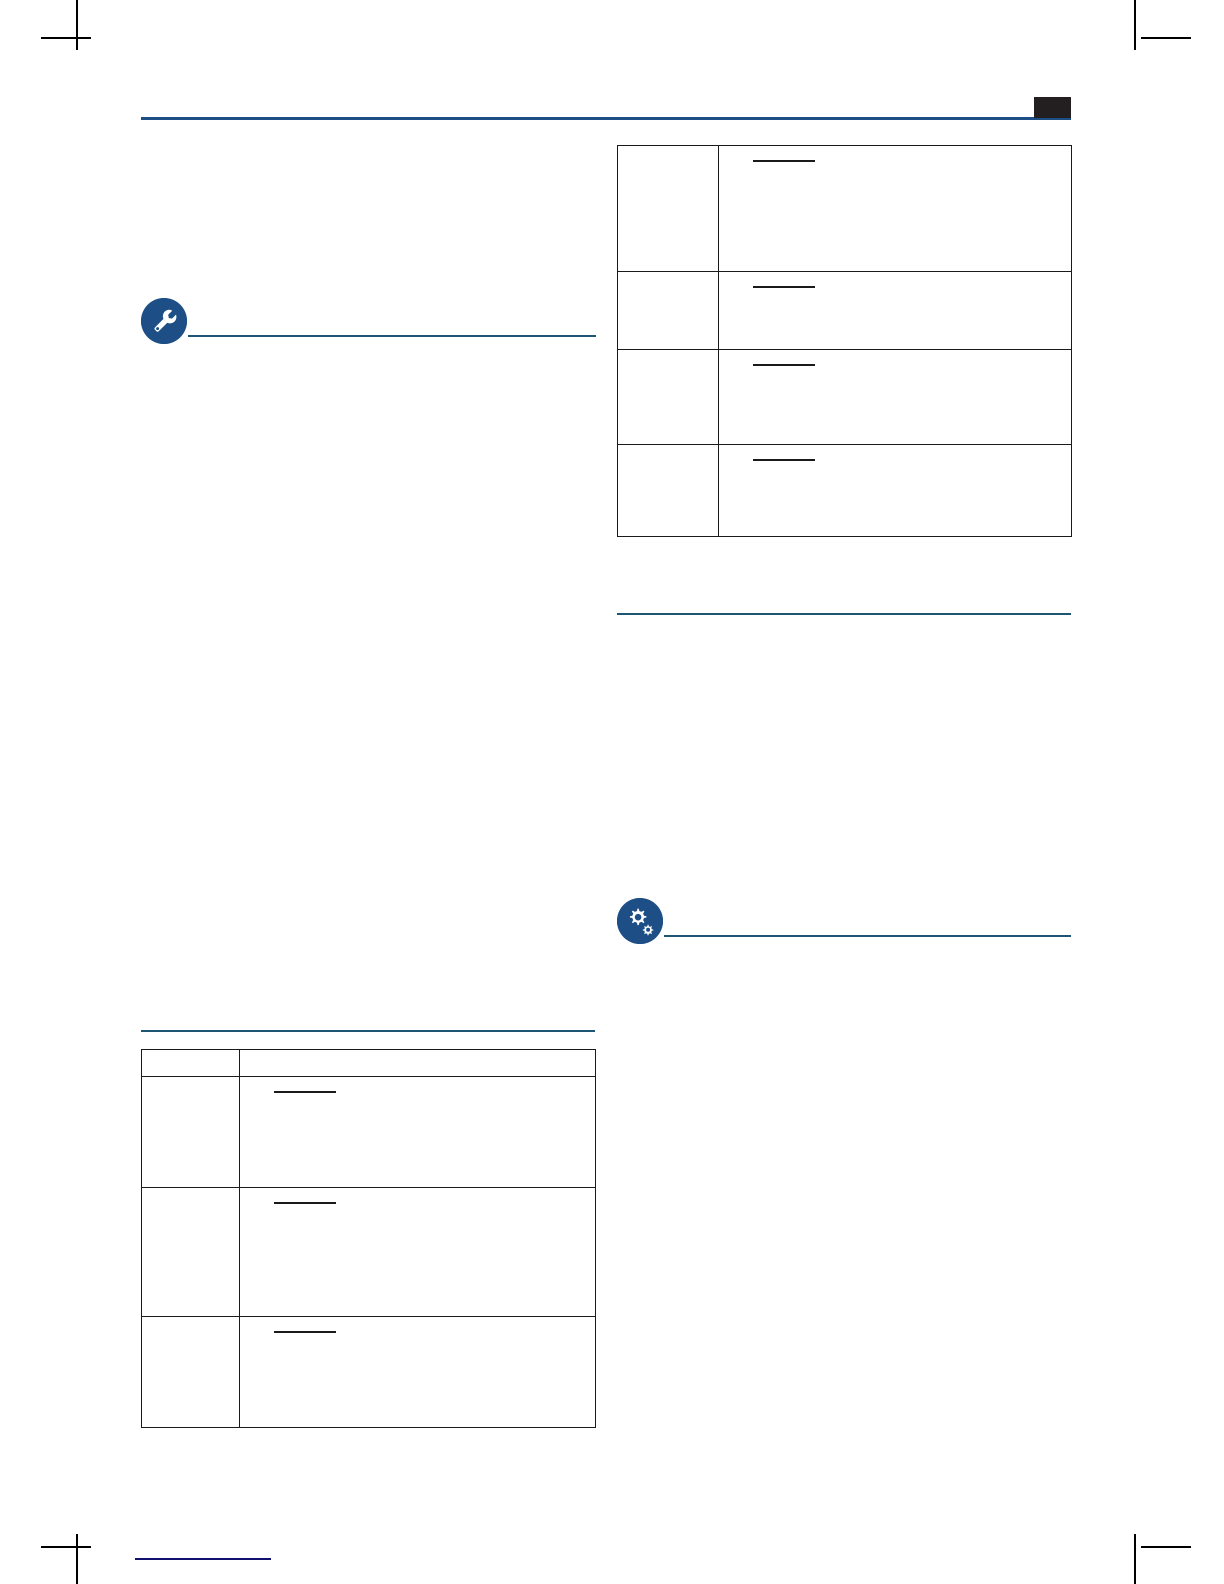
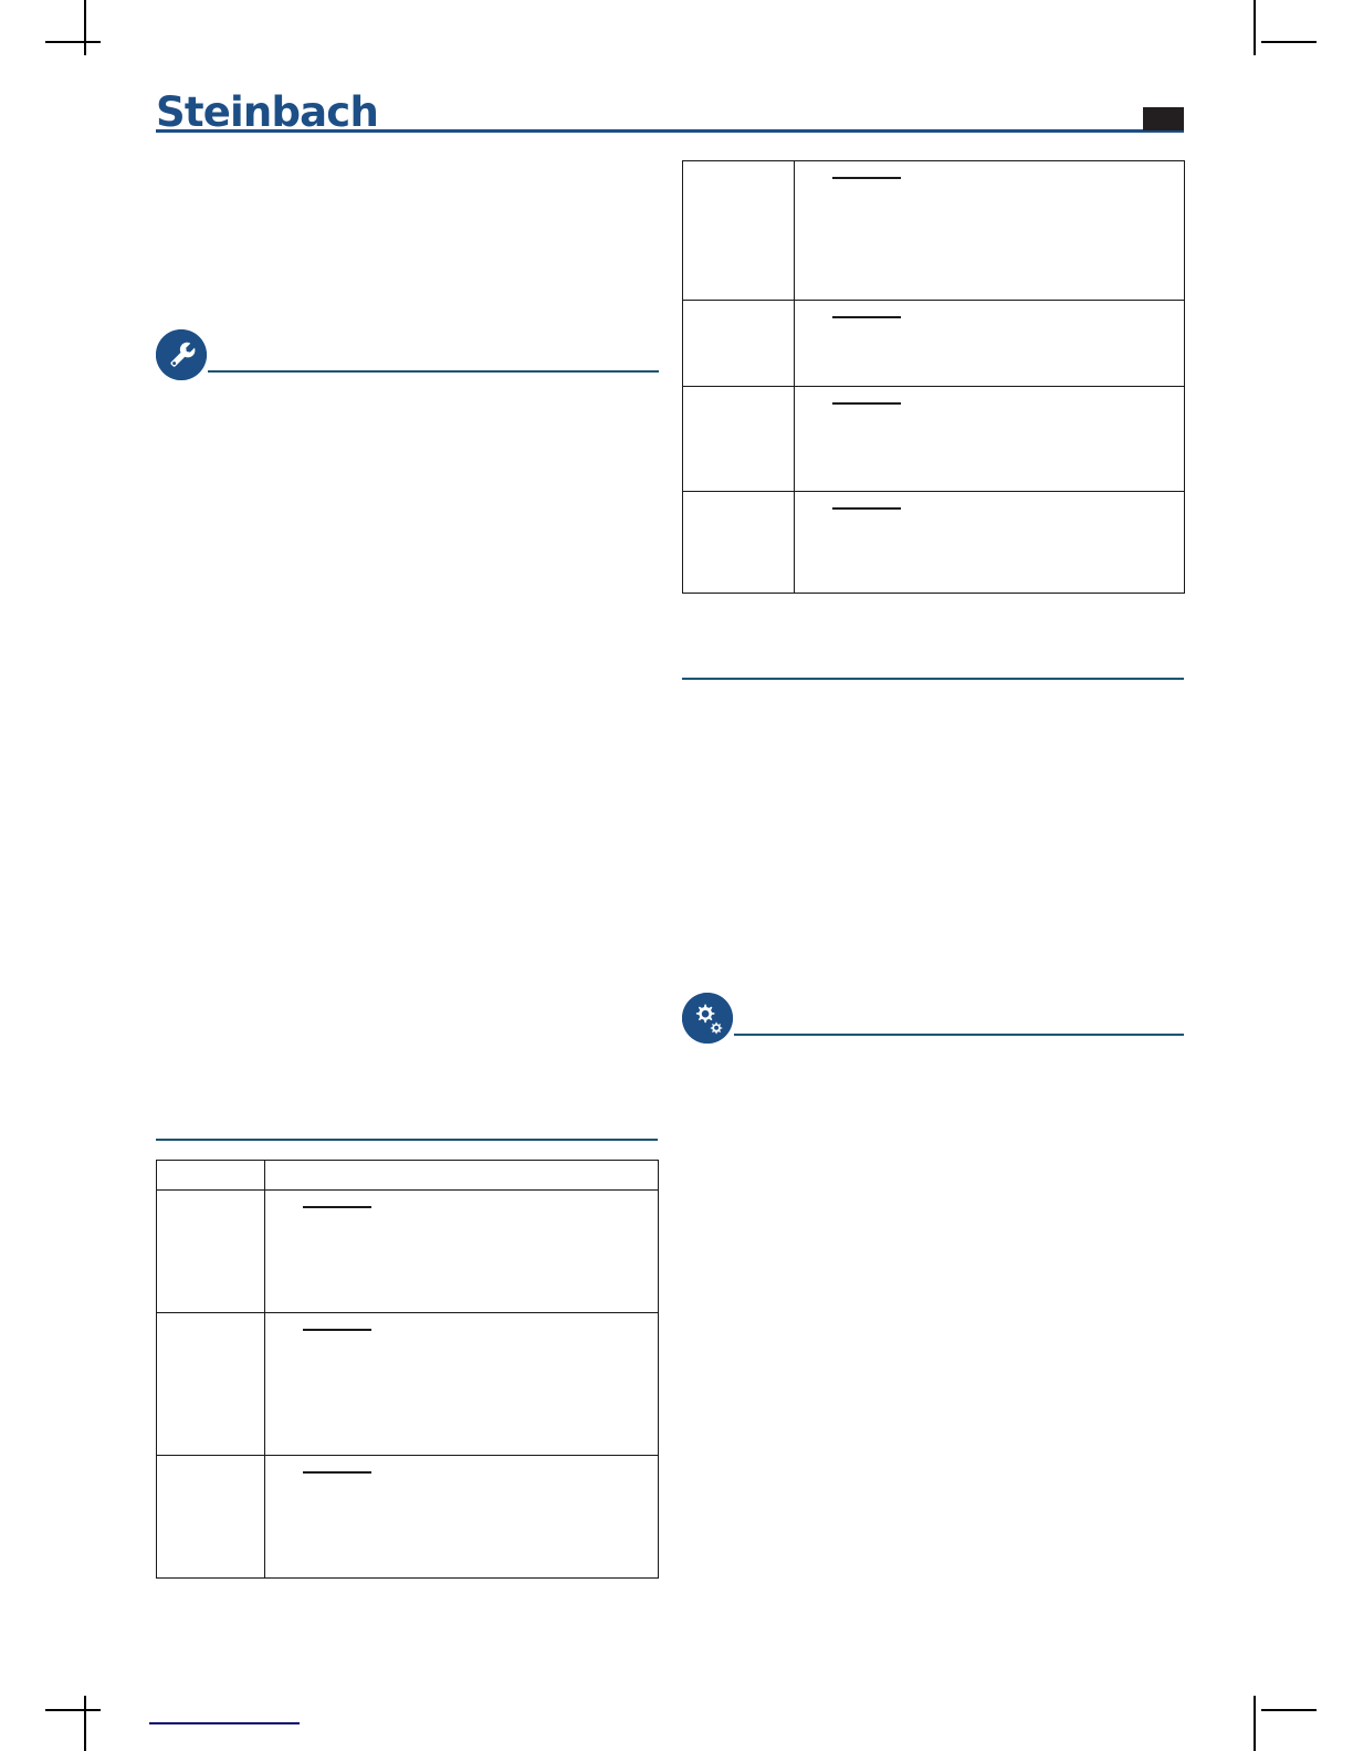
+ Steinbach
